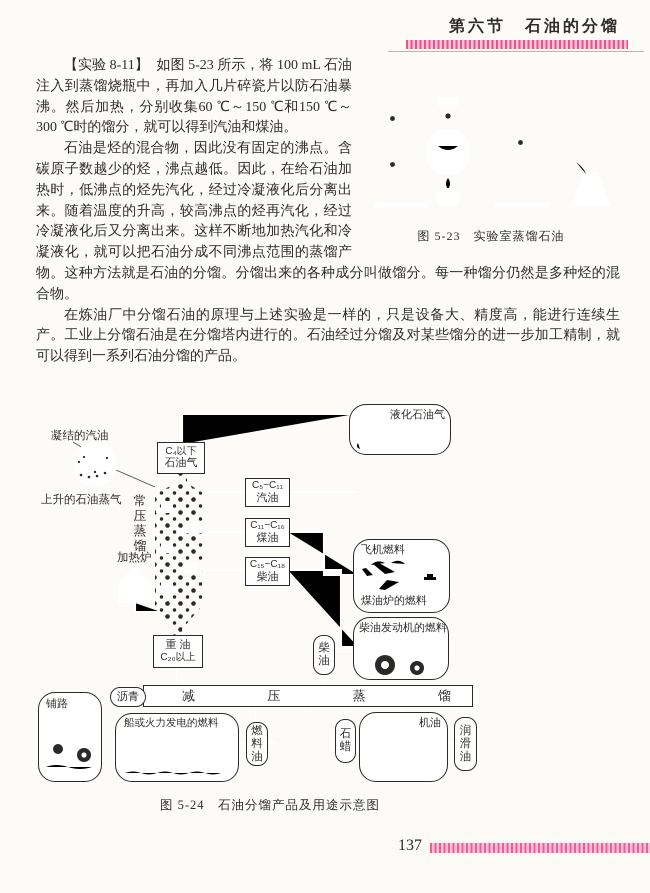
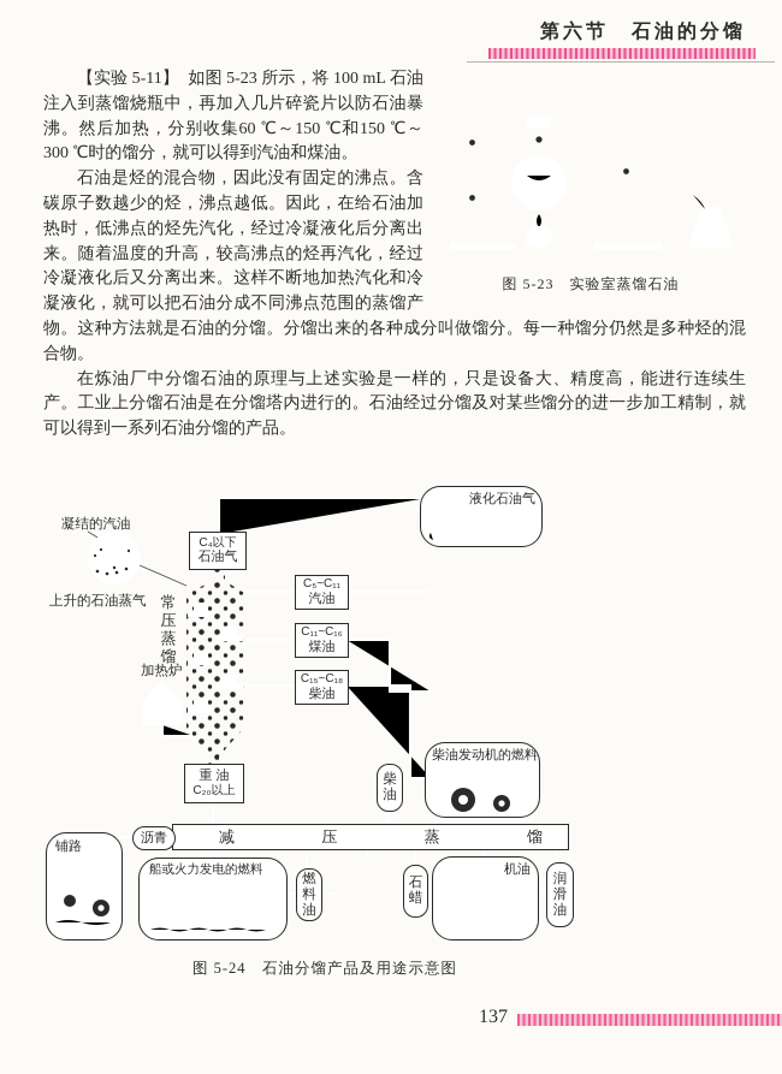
  第六节 石油的分馏
  图 5-23 实验室蒸馏石油
- 【实验 8-11】 如图 5-23 所示，将 100 mL 石油注入到蒸馏烧瓶中，再加入几片碎瓷片以防石油暴沸。然后加热，分别收集60 ℃～150 ℃和150 ℃～300 ℃时的馏分，就可以得到汽油和煤油。
+ 【实验 5-11】 如图 5-23 所示，将 100 mL 石油注入到蒸馏烧瓶中，再加入几片碎瓷片以防石油暴沸。然后加热，分别收集60 ℃～150 ℃和150 ℃～300 ℃时的馏分，就可以得到汽油和煤油。
  石油是烃的混合物，因此没有固定的沸点。含碳原子数越少的烃，沸点越低。因此，在给石油加热时，低沸点的烃先汽化，经过冷凝液化后分离出来。随着温度的升高，较高沸点的烃再汽化，经过冷凝液化后又分离出来。这样不断地加热汽化和冷凝液化，就可以把石油分成不同沸点范围的蒸馏产物。这种方法就是石油的分馏。分馏出来的各种成分叫做馏分。每一种馏分仍然是多种烃的混合物。
  在炼油厂中分馏石油的原理与上述实验是一样的，只是设备大、精度高，能进行连续生产。工业上分馏石油是在分馏塔内进行的。石油经过分馏及对某些馏分的进一步加工精制，就可以得到一系列石油分馏的产品。
  凝结的汽油
  上升的石油蒸气
  常压蒸馏
  加热炉
  C₄以下
  石油气
  C₅~C₁₁
  汽油
  C₁₁~C₁₆
  煤油
  C₁₅~C₁₈
  柴油
  重 油
  C₂₀以上
  柴油
  减
  压
  蒸
  馏
  沥青
  液化石油气
- 飞机燃料
- 煤油炉的燃料
  柴油发动机的燃料
  铺路
  船或火力发电的燃料
  燃料油
  石蜡
  机油
  润滑油
  图 5-24 石油分馏产品及用途示意图
  137
